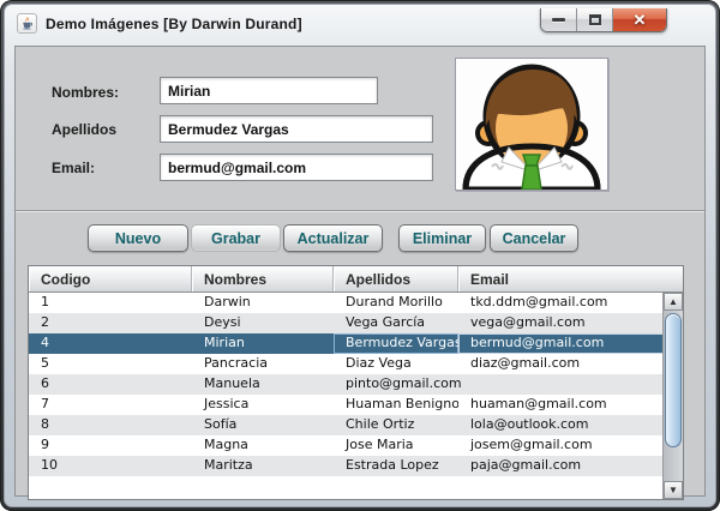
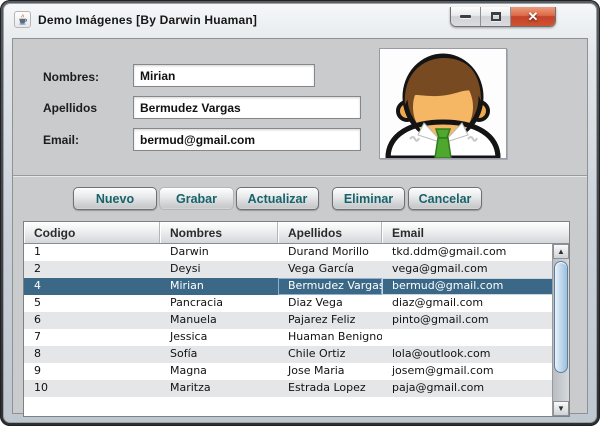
- Demo Imágenes [By Darwin Durand]
+ Demo Imágenes [By Darwin Huaman]
  ✕
  Nombres:
  Mirian
  Apellidos
  Bermudez Vargas
  Email:
  bermud@gmail.com
  Nuevo
  Grabar
  Actualizar
  Eliminar
  Cancelar
  Codigo
  Nombres
  Apellidos
  Email
  1
  Darwin
  Durand Morillo
  tkd.ddm@gmail.com
  2
  Deysi
  Vega García
  vega@gmail.com
  4
  Mirian
  Bermudez Vargas
  bermud@gmail.com
  5
  Pancracia
  Diaz Vega
  diaz@gmail.com
  6
  Manuela
+ Pajarez Feliz
  pinto@gmail.com
  7
  Jessica
  Huaman Benigno
- huaman@gmail.com
  8
  Sofía
  Chile Ortiz
  lola@outlook.com
  9
  Magna
  Jose Maria
  josem@gmail.com
  10
  Maritza
  Estrada Lopez
  paja@gmail.com
  ▲
  ▼
